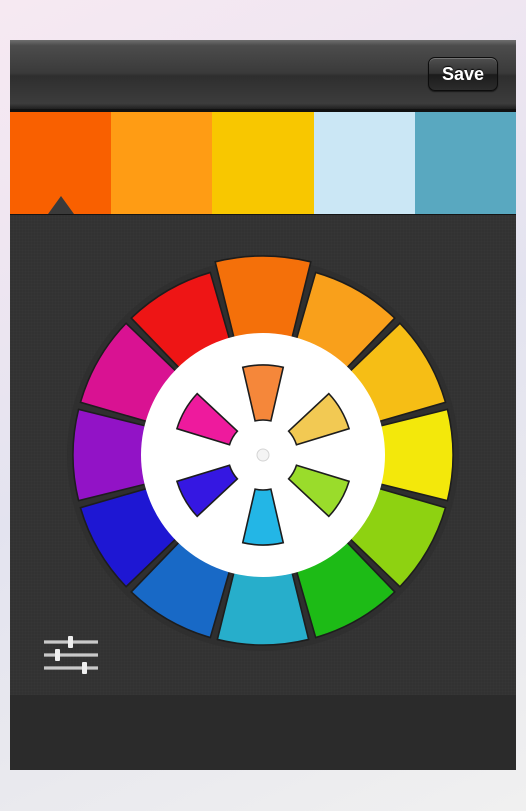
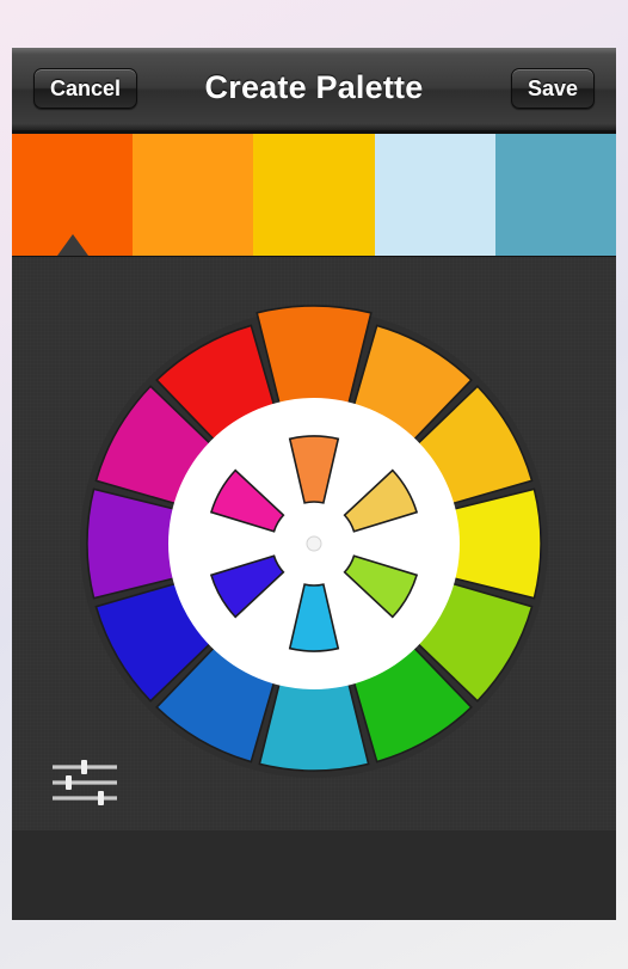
+ Cancel
+ Create Palette
  Save
